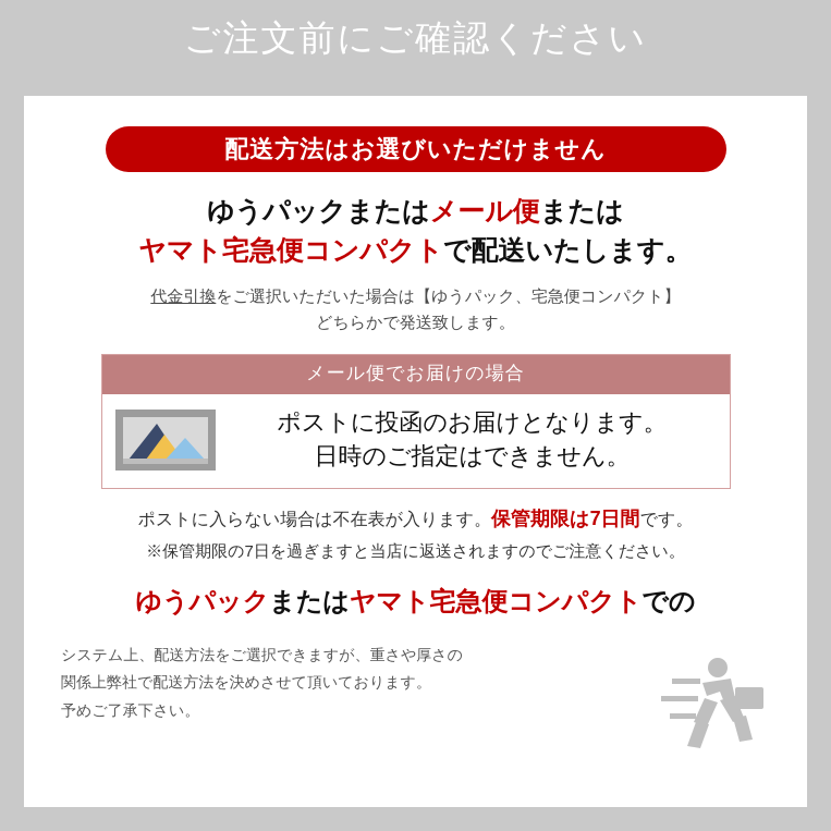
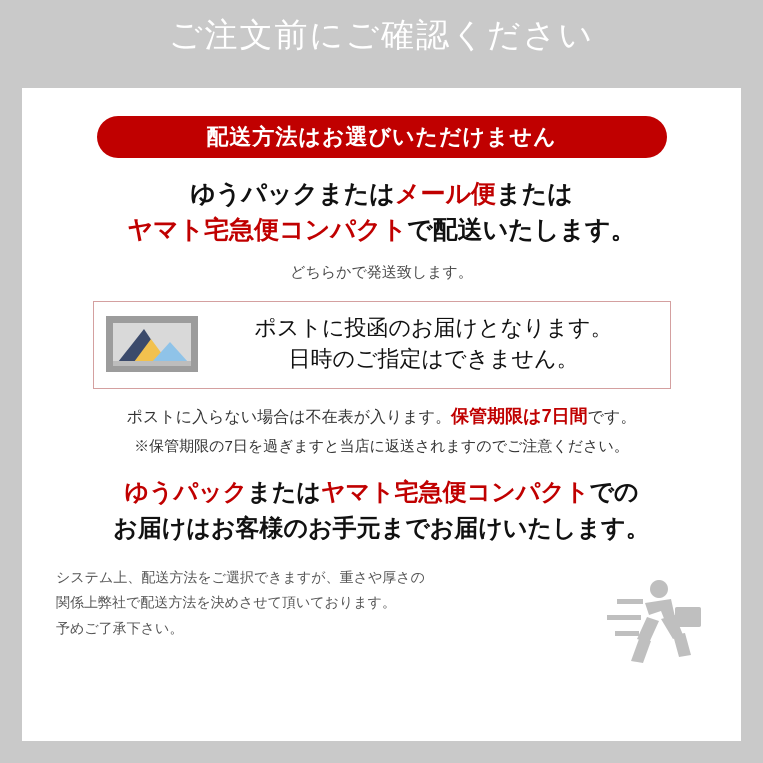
  ご注文前にご確認ください
  配送方法はお選びいただけません
  ゆうパックまたはメール便または
  ヤマト宅急便コンパクトで配送いたします。
- 代金引換をご選択いただいた場合は【ゆうパック、宅急便コンパクト】
  どちらかで発送致します。
- メール便でお届けの場合
  ポストに投函のお届けとなります。
  日時のご指定はできません。
  ポストに入らない場合は不在表が入ります。保管期限は7日間です。
  ※保管期限の7日を過ぎますと当店に返送されますのでご注意ください。
  ゆうパックまたはヤマト宅急便コンパクトでの
+ お届けはお客様のお手元までお届けいたします。
  システム上、配送方法をご選択できますが、重さや厚さの
  関係上弊社で配送方法を決めさせて頂いております。
  予めご了承下さい。
